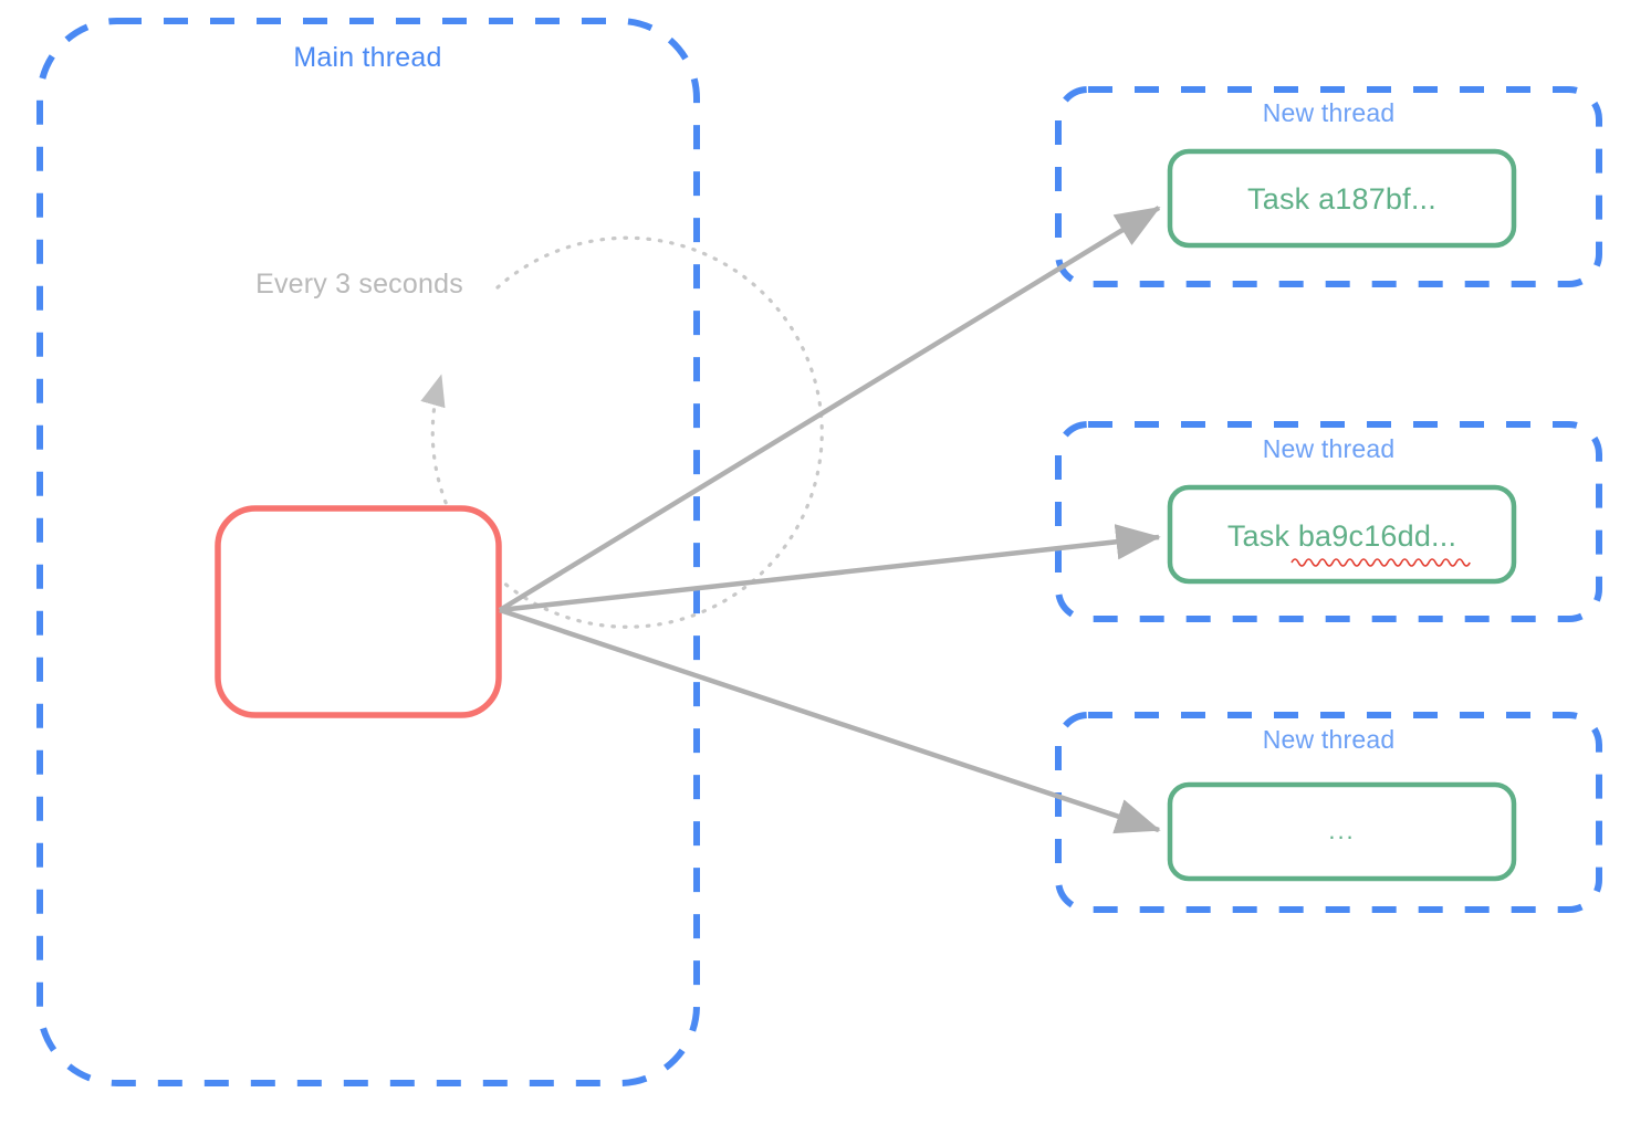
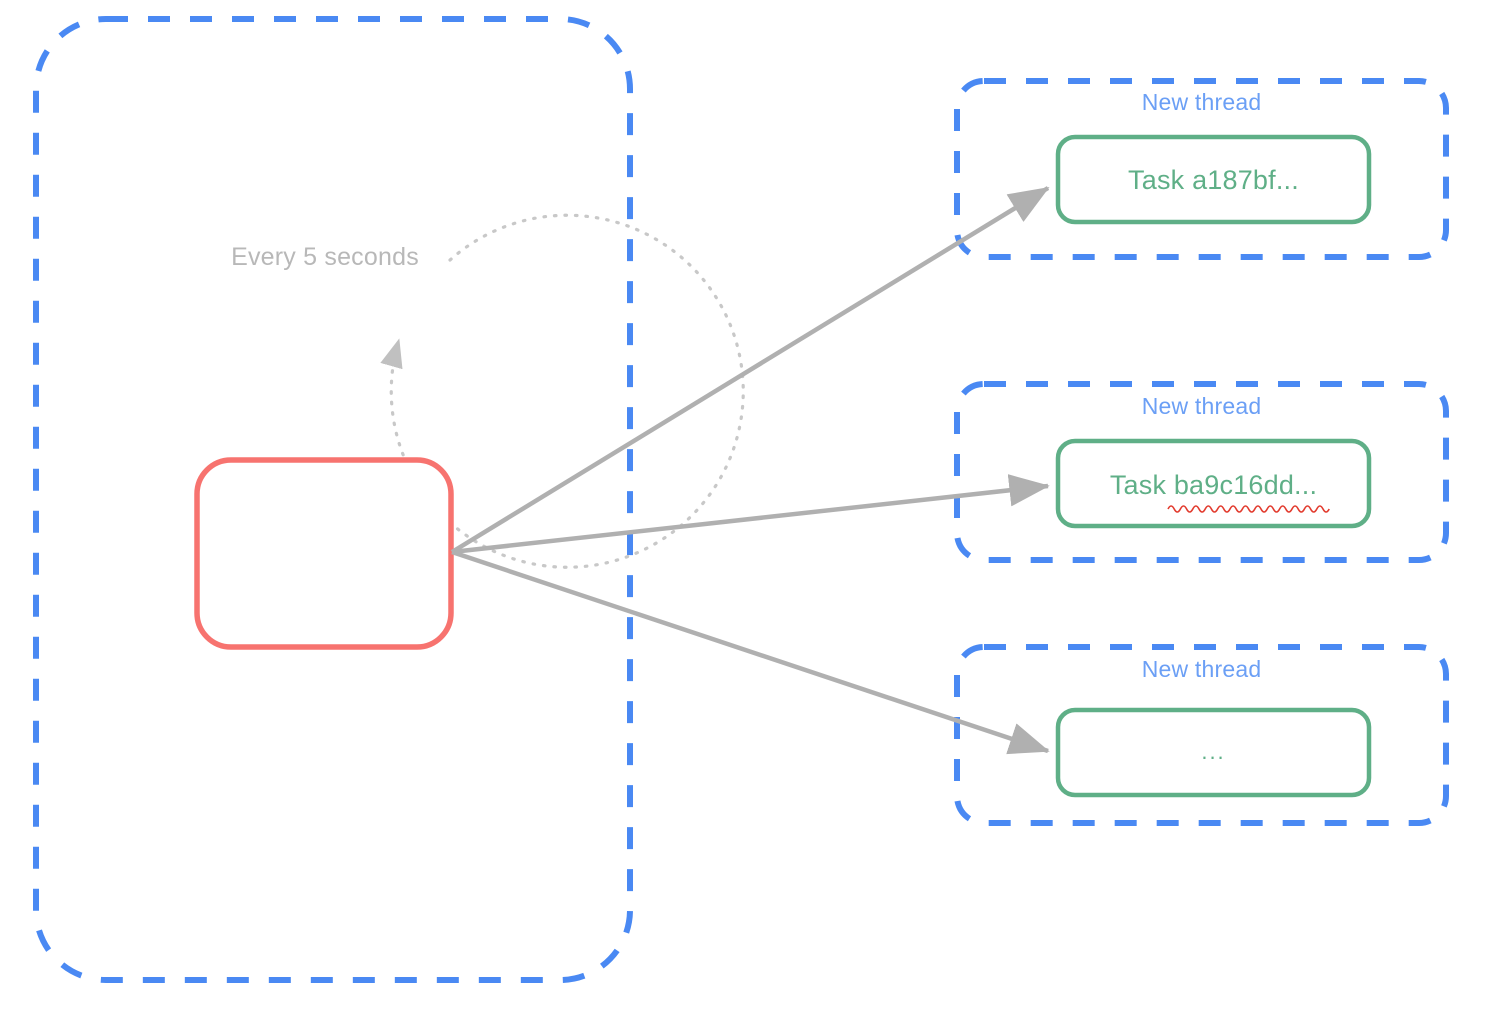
- Main thread
- Every 3 seconds
+ Every 5 seconds
  New thread
  New thread
  New thread
  Task a187bf...
  Task ba9c16dd...
  ...
